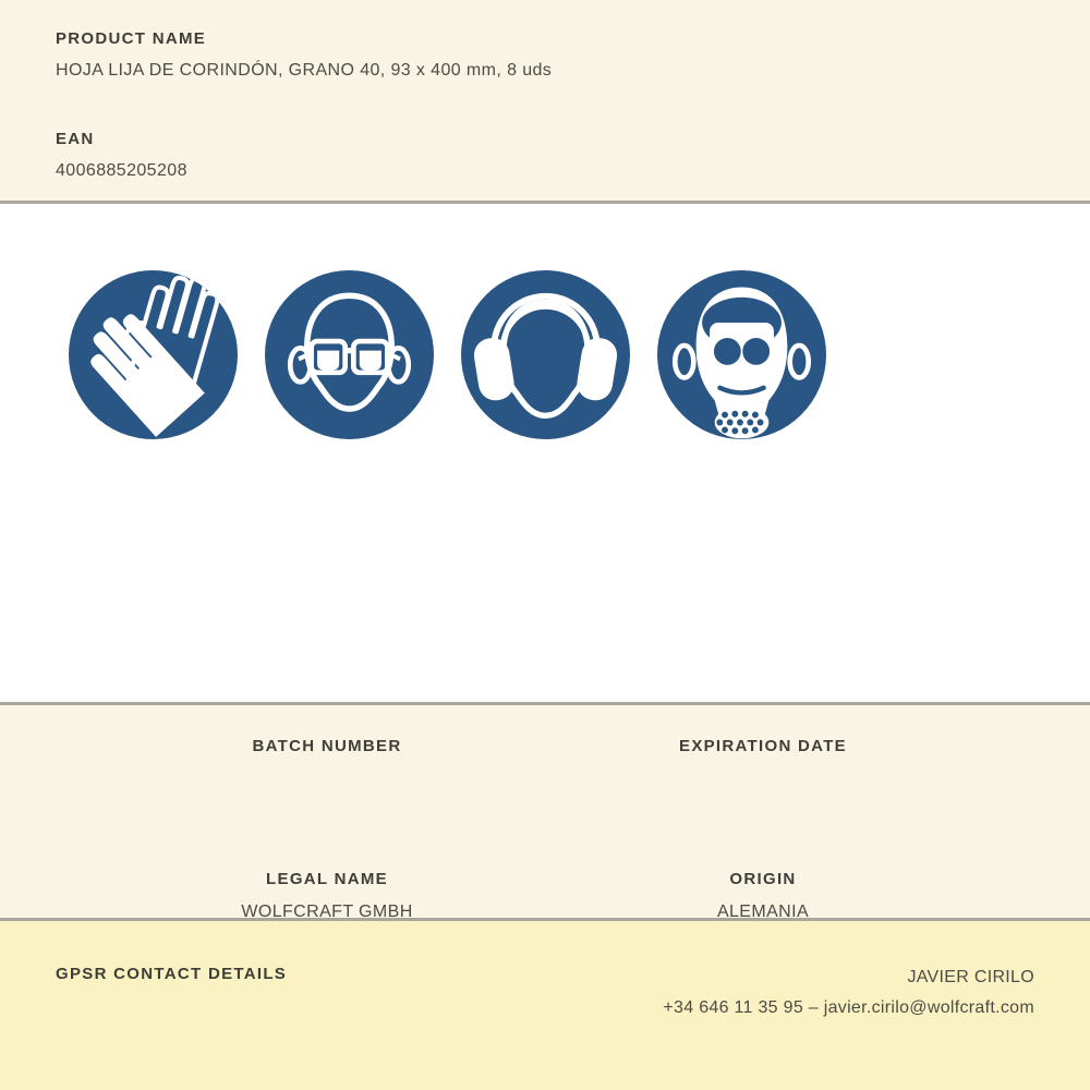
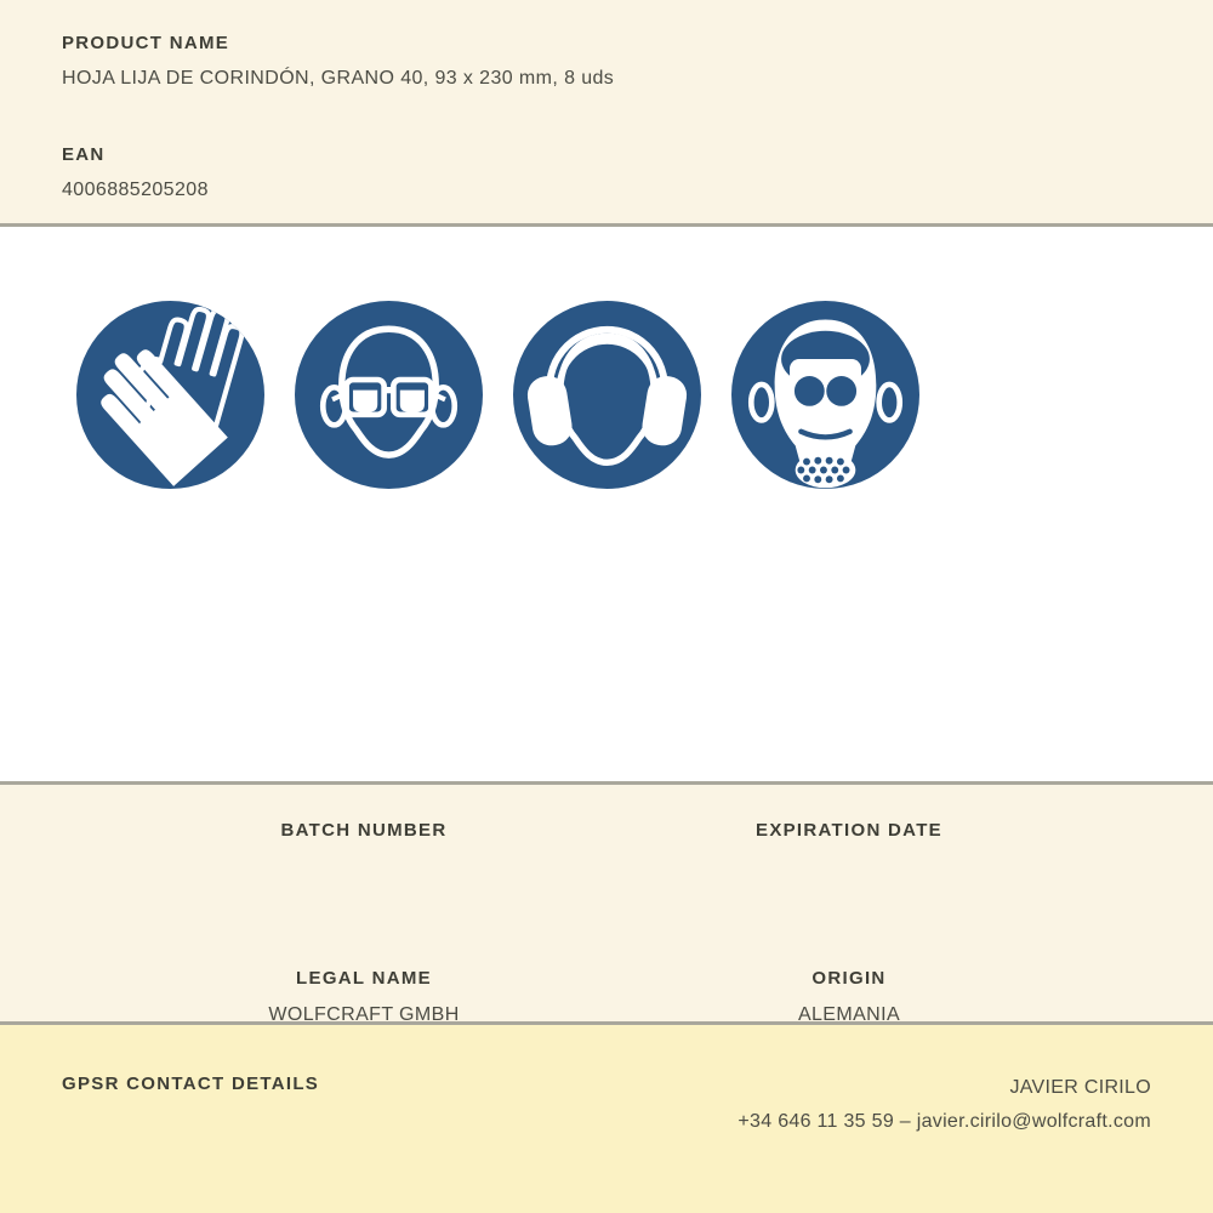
  PRODUCT NAME
- HOJA LIJA DE CORINDÓN, GRANO 40, 93 x 400 mm, 8 uds
+ HOJA LIJA DE CORINDÓN, GRANO 40, 93 x 230 mm, 8 uds
  EAN
  4006885205208
  BATCH NUMBER
  EXPIRATION DATE
  LEGAL NAME
  WOLFCRAFT GMBH
  ORIGIN
  ALEMANIA
  GPSR CONTACT DETAILS
  JAVIER CIRILO
- +34 646 11 35 95 – javier.cirilo@wolfcraft.com
+ +34 646 11 35 59 – javier.cirilo@wolfcraft.com
